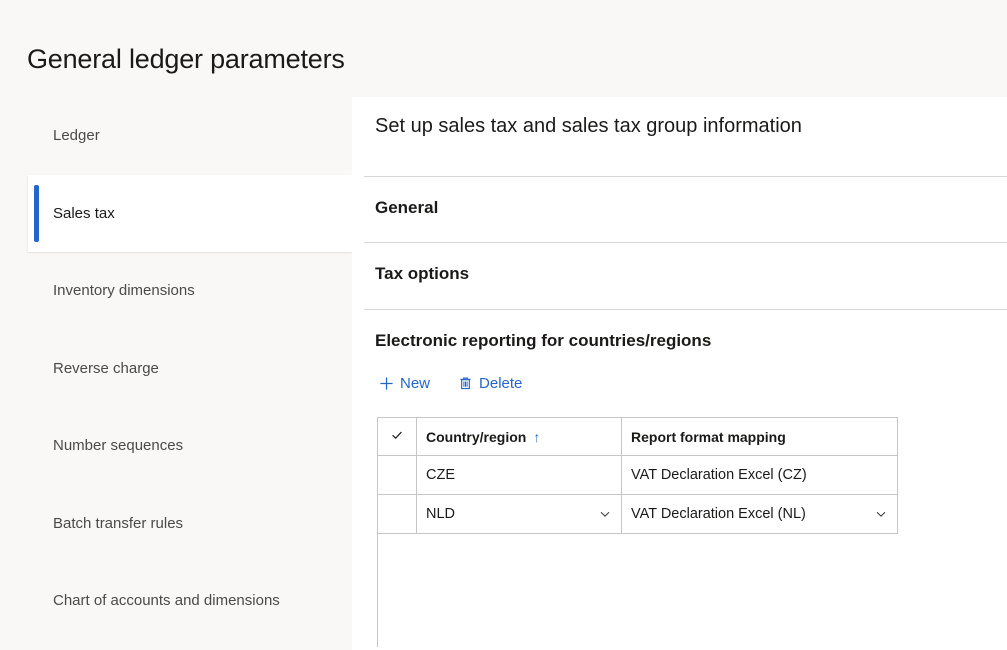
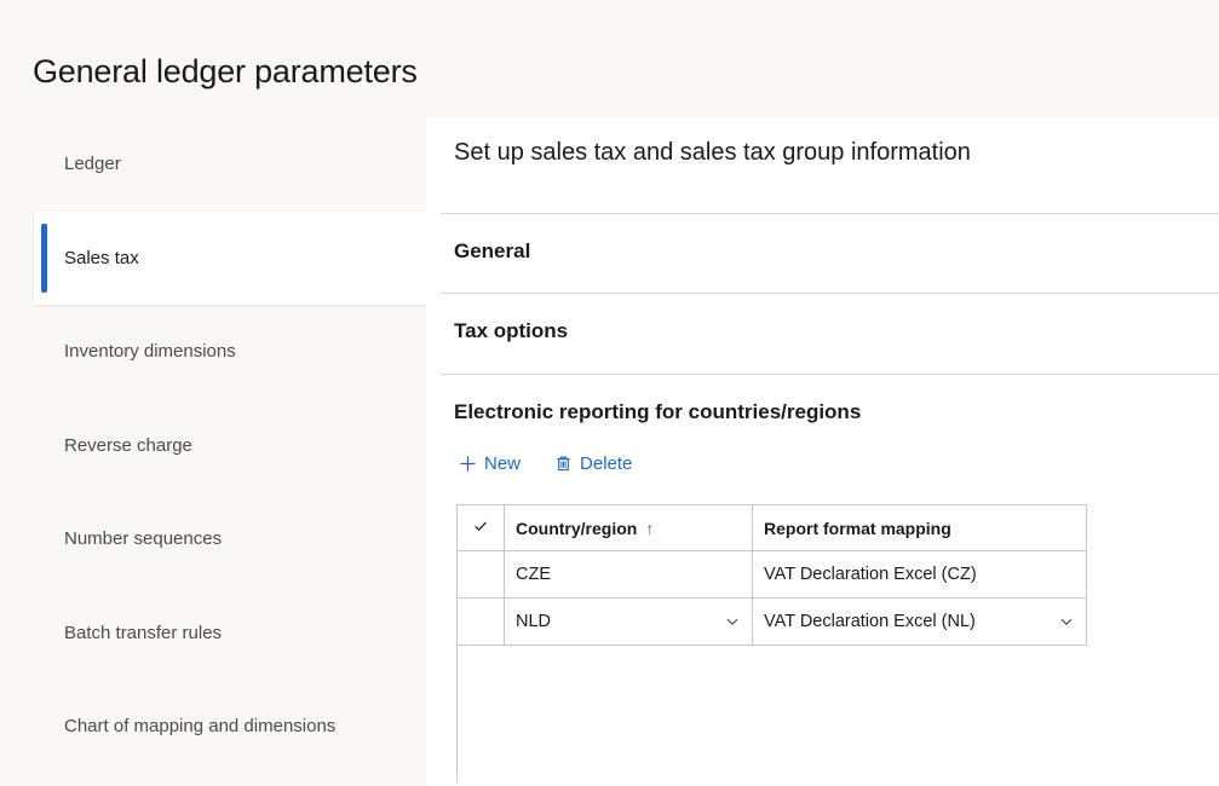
  General ledger parameters
  Ledger
  Sales tax
  Inventory dimensions
  Reverse charge
  Number sequences
  Batch transfer rules
- Chart of accounts and dimensions
+ Chart of mapping and dimensions
  Set up sales tax and sales tax group information
  General
  Tax options
  Electronic reporting for countries/regions
  New
  Delete
  	Country/region ↑	Report format mapping
  	CZE	VAT Declaration Excel (CZ)
  	NLD	VAT Declaration Excel (NL)
